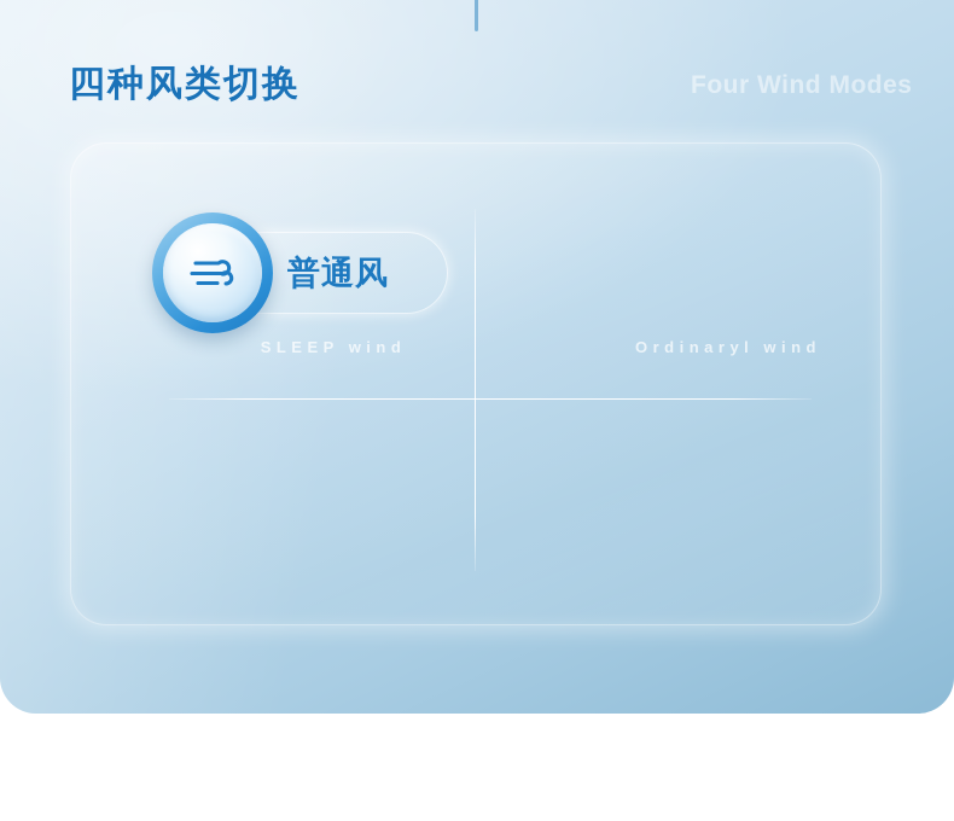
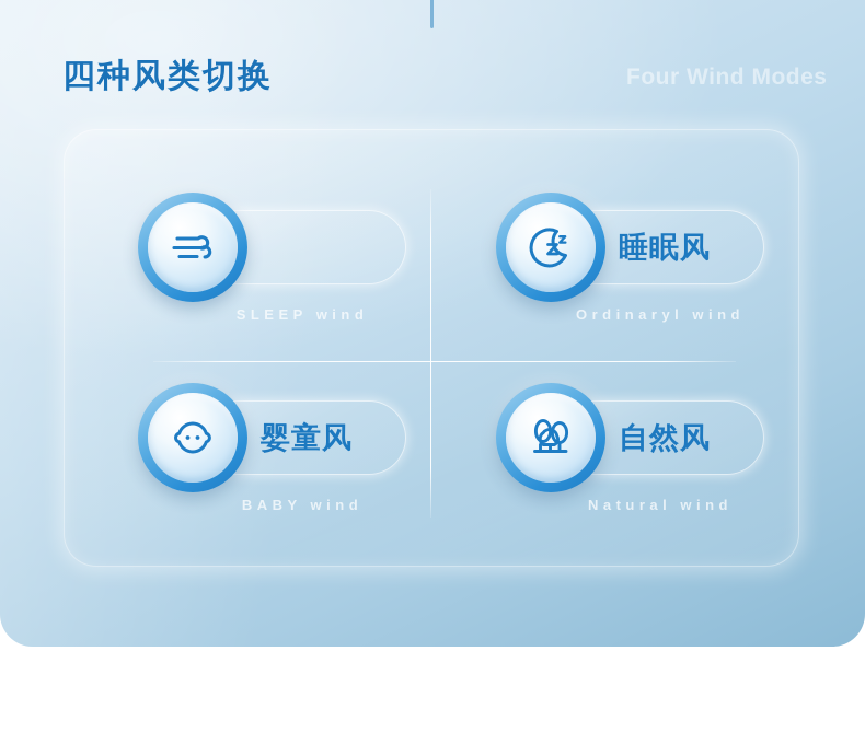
  四种风类切换
  Four Wind Modes
- 普通风
  SLEEP wind
+ 睡眠风
  Ordinaryl wind
+ 婴童风
+ BABY wind
+ 自然风
+ Natural wind
